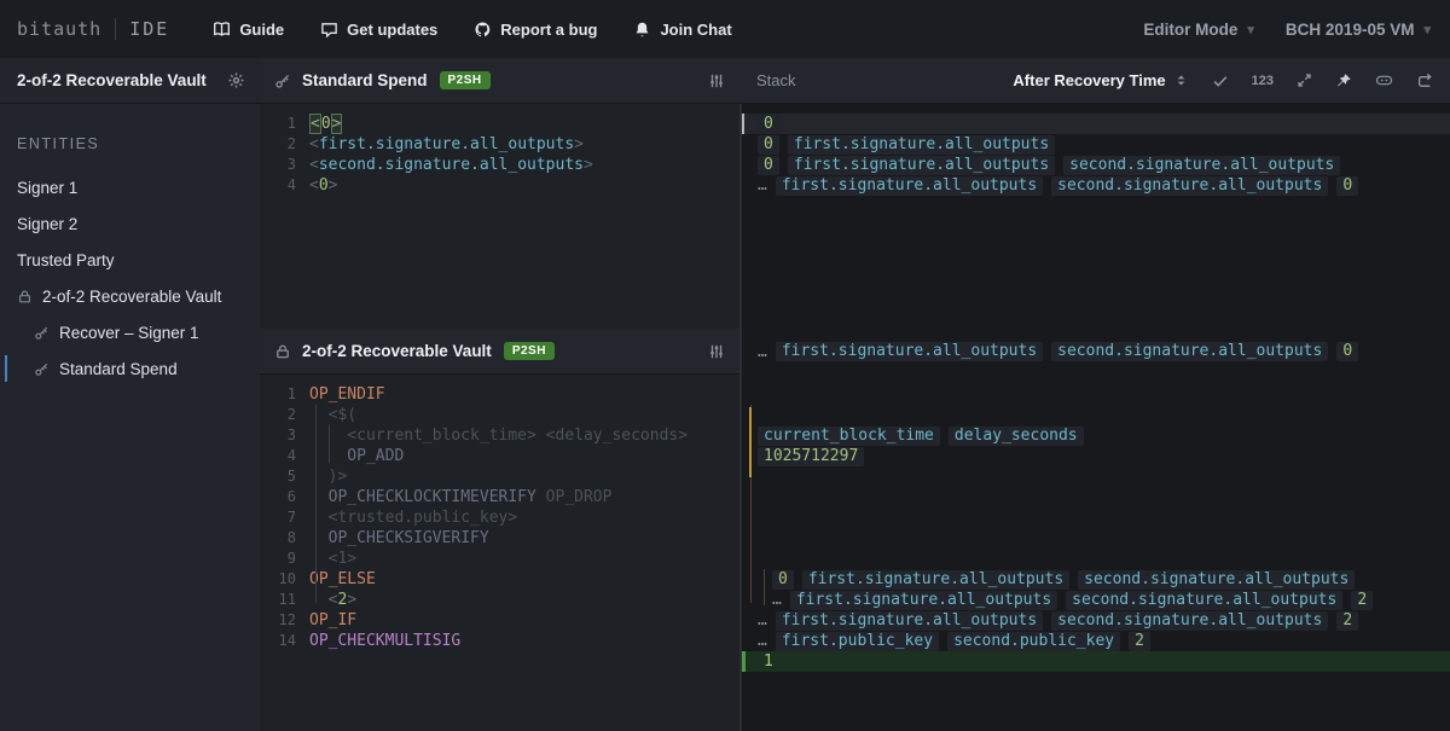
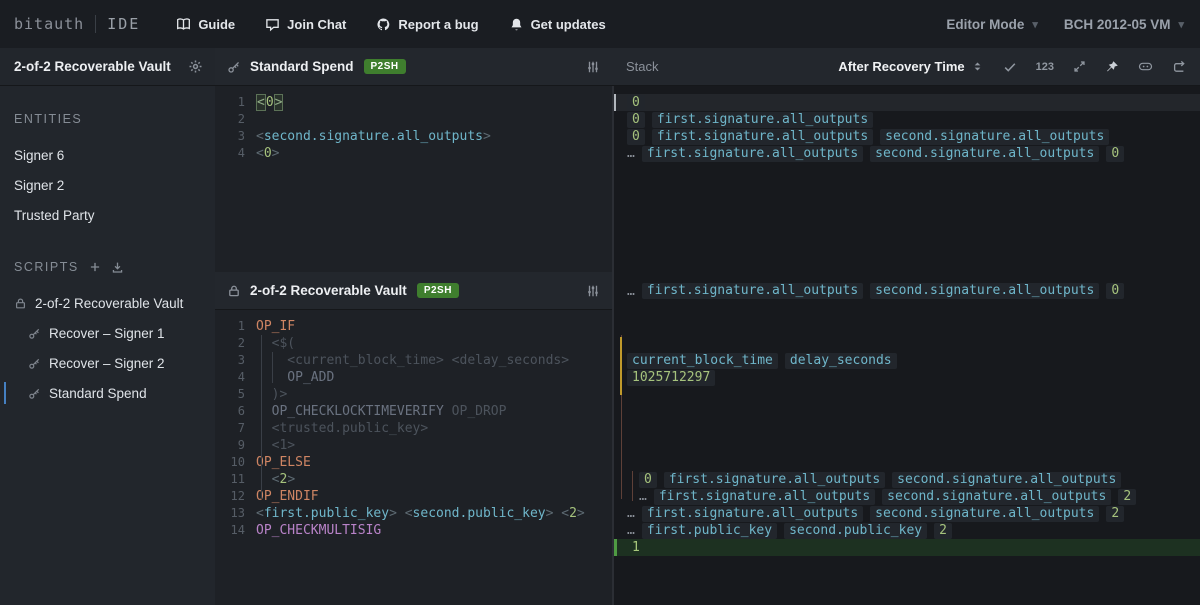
  bitauth
  IDE
  Guide
- Get updates
+ Join Chat
  Report a bug
- Join Chat
+ Get updates
  Editor Mode
  ▾
- BCH 2019-05 VM
+ BCH 2012-05 VM
  ▾
  2-of-2 Recoverable Vault
  ENTITIES
- Signer 1
+ Signer 6
  Signer 2
  Trusted Party
+ SCRIPTS
  2-of-2 Recoverable Vault
  Recover – Signer 1
+ Recover – Signer 2
  Standard Spend
  Standard Spend
  P2SH
  Stack
  After Recovery Time
  123
  1
  <0>
  2
- <first.signature.all_outputs>
  3
  <second.signature.all_outputs>
  4
  <0>
  0
  0
  first.signature.all_outputs
  0
  first.signature.all_outputs
  second.signature.all_outputs
  …
  first.signature.all_outputs
  second.signature.all_outputs
  0
  2-of-2 Recoverable Vault
  P2SH
  …
  first.signature.all_outputs
  second.signature.all_outputs
  0
  1
- OP_ENDIF
+ OP_IF
  2
  <$(
  3
  <current_block_time> <delay_seconds>
  4
  OP_ADD
  5
  )>
  6
  OP_CHECKLOCKTIMEVERIFY OP_DROP
  7
  <trusted.public_key>
- 8
- OP_CHECKSIGVERIFY
  9
  <1>
  10
  OP_ELSE
  11
  <2>
  12
- OP_IF
+ OP_ENDIF
+ 13
+ <first.public_key> <second.public_key> <2>
  14
  OP_CHECKMULTISIG
  current_block_time
  delay_seconds
  1025712297
  0
  first.signature.all_outputs
  second.signature.all_outputs
  …
  first.signature.all_outputs
  second.signature.all_outputs
  2
  …
  first.signature.all_outputs
  second.signature.all_outputs
  2
  …
  first.public_key
  second.public_key
  2
  1
